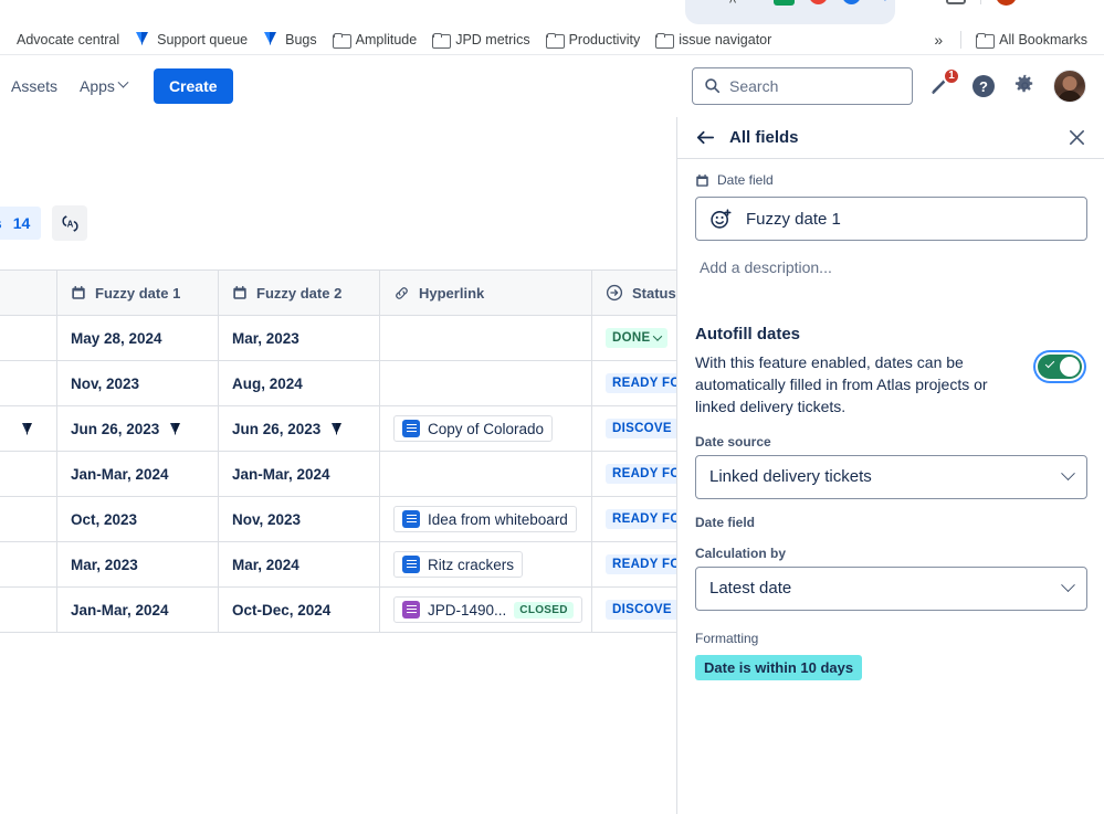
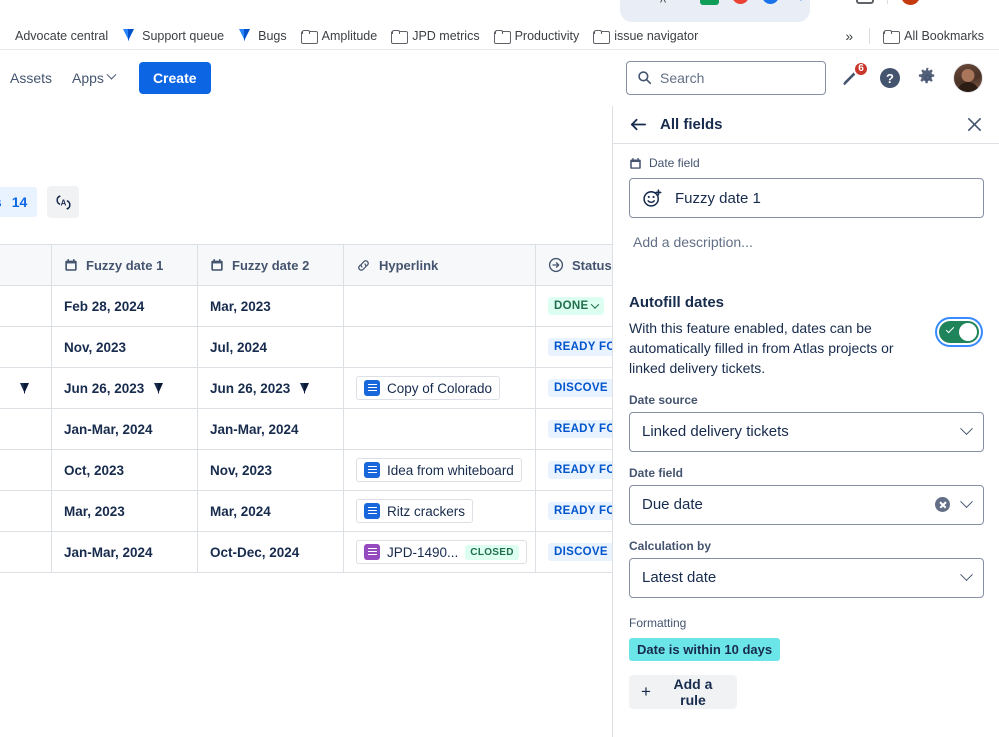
  ^
  Advocate central
  Support queue
  Bugs
  Amplitude
  JPD metrics
  Productivity
  issue navigator
  »
  All Bookmarks
  Assets
  Apps
  Create
  Search
- 1
+ 6
  ?
  14
  A
  Fuzzy date 1
  Fuzzy date 2
  Hyperlink
  Status
- May 28, 2024
+ Feb 28, 2024
  Mar, 2023
  DONE
  Nov, 2023
- Aug, 2024
+ Jul, 2024
  READY FO
  Jun 26, 2023
  Jun 26, 2023
  Copy of Colorado
  DISCOVE
  Jan-Mar, 2024
  Jan-Mar, 2024
  READY FO
  Oct, 2023
  Nov, 2023
  Idea from whiteboard
  READY FO
  Mar, 2023
  Mar, 2024
  Ritz crackers
  READY FO
  Jan-Mar, 2024
  Oct-Dec, 2024
  JPD-1490...
  CLOSED
  DISCOVE
  All fields
  Date field
  Fuzzy date 1
  Add a description...
  Autofill dates
  With this feature enabled, dates can be automatically filled in from Atlas projects or linked delivery tickets.
  Date source
  Linked delivery tickets
  Date field
+ Due date
  Calculation by
  Latest date
  Formatting
  Date is within 10 days
+ +
+ Add a rule
